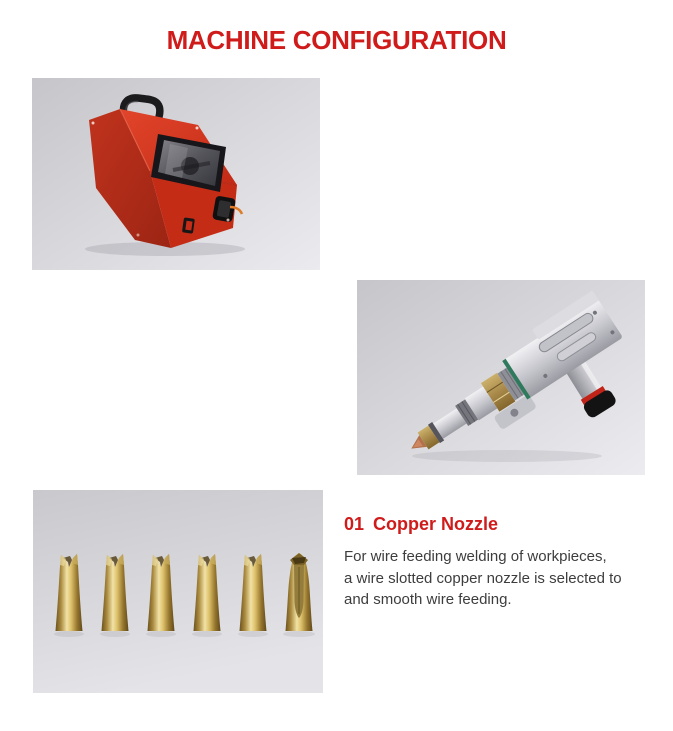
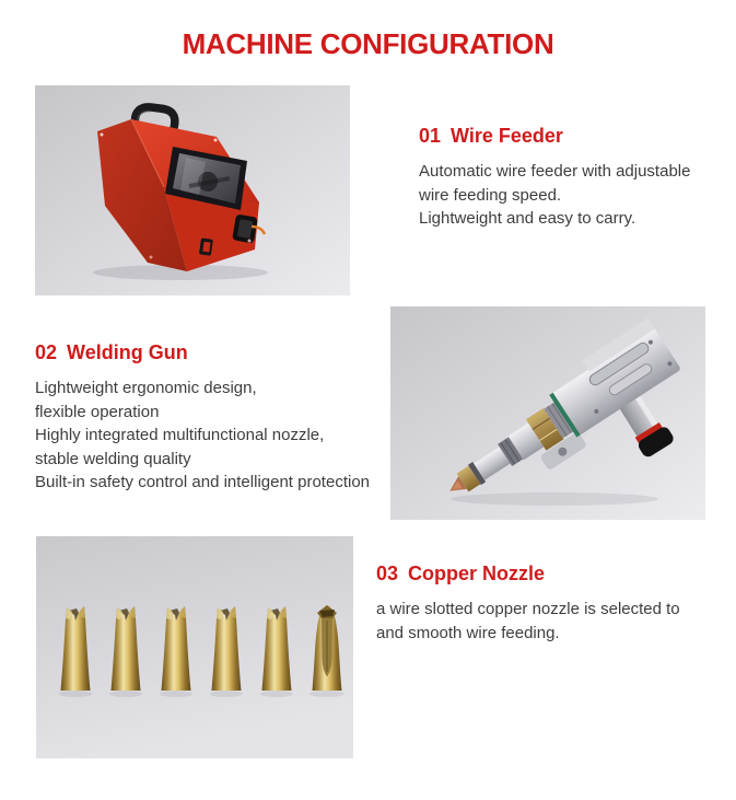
  MACHINE CONFIGURATION
+ 01 Wire Feeder
+ Automatic wire feeder with adjustable
+ wire feeding speed.
+ Lightweight and easy to carry.
+ 02 Welding Gun
+ Lightweight ergonomic design,
+ flexible operation
+ Highly integrated multifunctional nozzle,
+ stable welding quality
+ Built-in safety control and intelligent protection
- 01 Copper Nozzle
+ 03 Copper Nozzle
- For wire feeding welding of workpieces,
  a wire slotted copper nozzle is selected to
  and smooth wire feeding.
